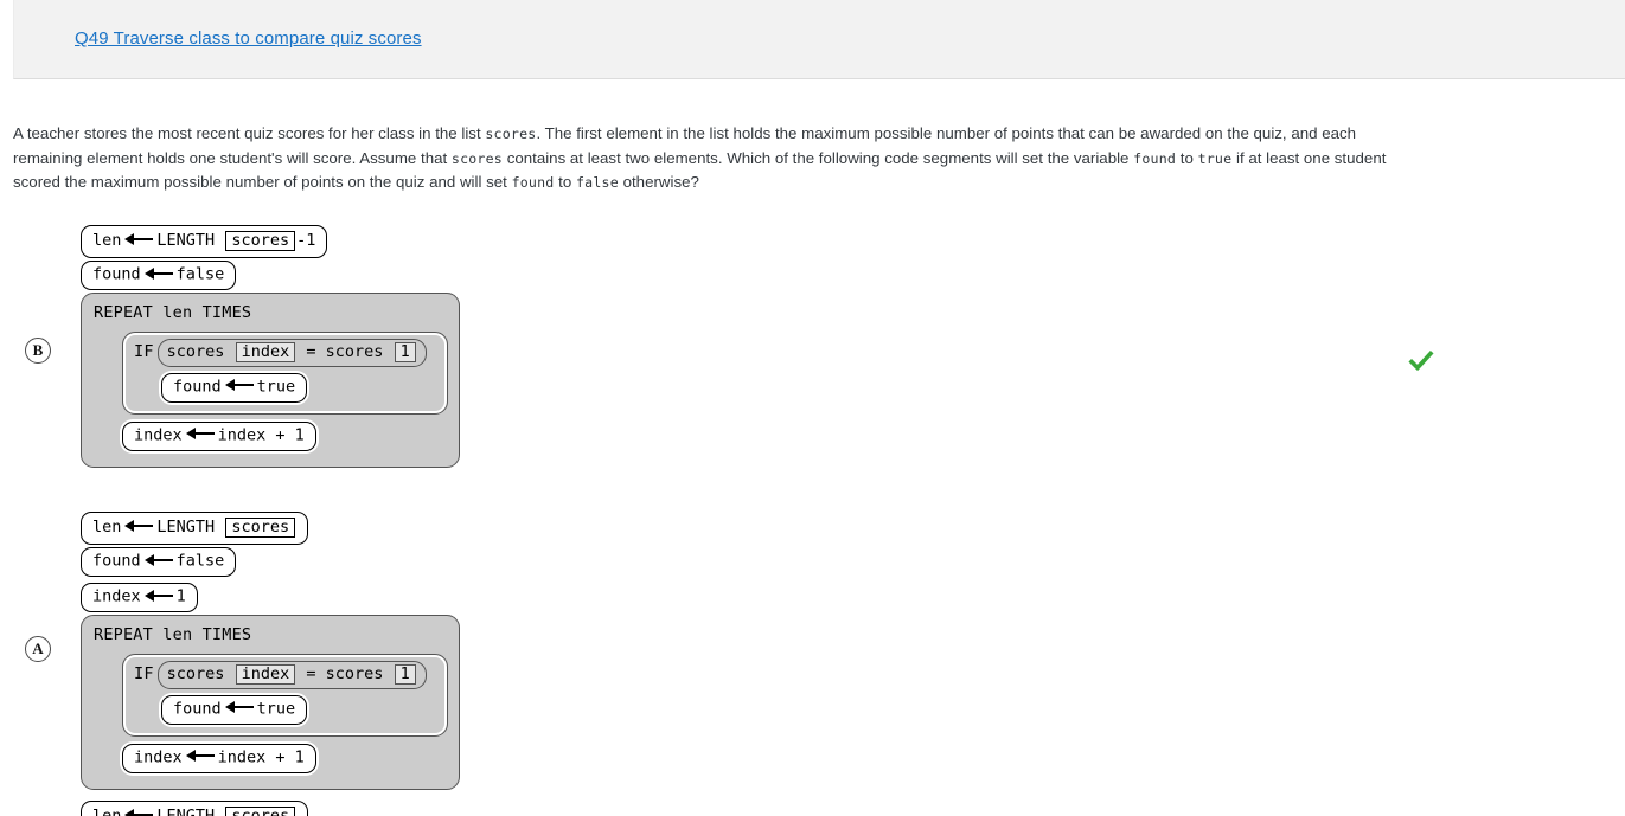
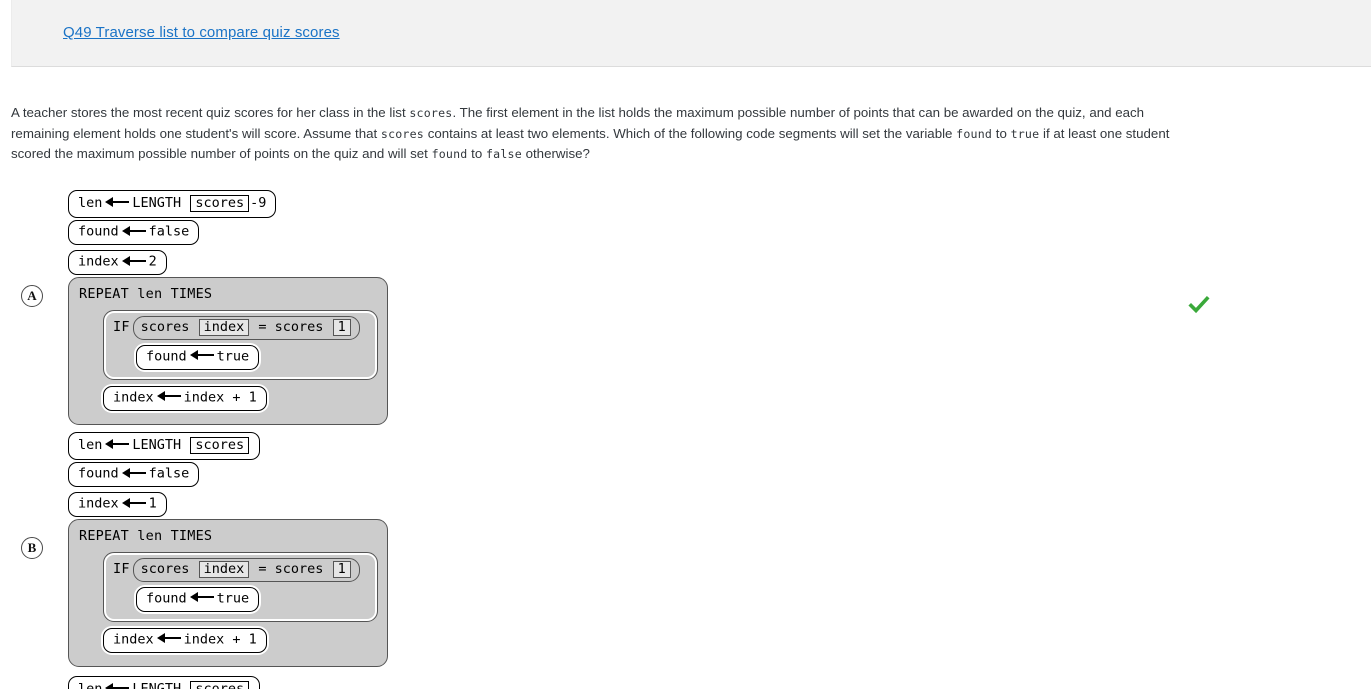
- Q49 Traverse class to compare quiz scores
+ Q49 Traverse list to compare quiz scores
  A teacher stores the most recent quiz scores for her class in the list scores. The first element in the list holds the maximum possible number of points that can be awarded on the quiz, and each remaining element holds one student's will score. Assume that scores contains at least two elements. Which of the following code segments will set the variable found to true if at least one student scored the maximum possible number of points on the quiz and will set found to false otherwise?
- B
+ A
- len LENGTH scores -1
+ len LENGTH scores -9
  found false
+ index 2
  REPEAT len TIMES
  IF scores index = scores 1
  found true
  index index + 1
- A
+ B
  len LENGTH scores
  found false
  index 1
  REPEAT len TIMES
  IF scores index = scores 1
  found true
  index index + 1
